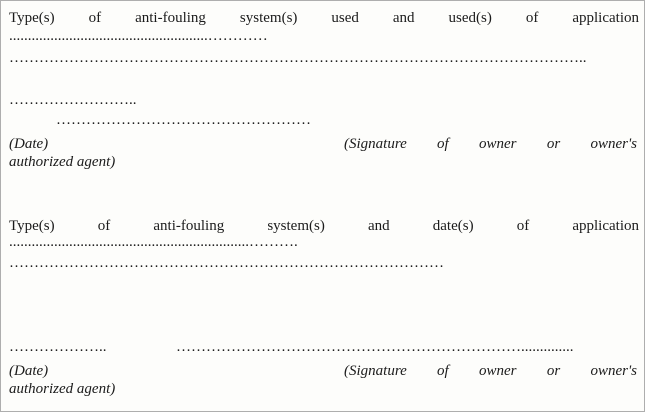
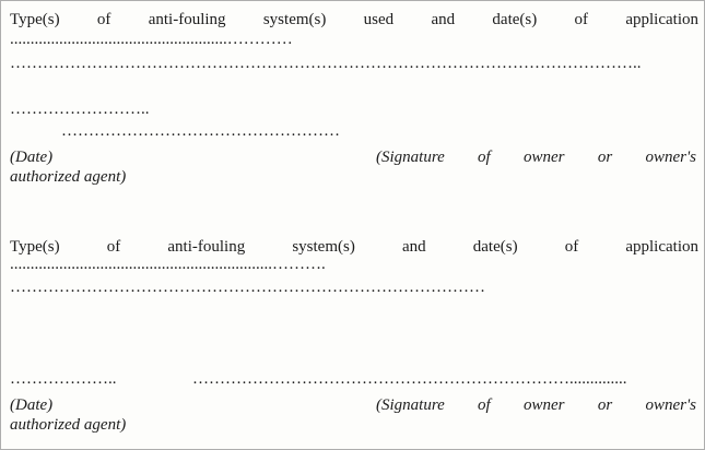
- Type(s) of anti-fouling system(s) used and used(s) of application
+ Type(s) of anti-fouling system(s) used and date(s) of application
  .....................................................…………
  ……………………………………………………………………………………………………..
  ……………………..
  ……………………………………………
  (Date)
  (Signature of owner or owner's
  authorized agent)
  Type(s) of anti-fouling system(s) and date(s) of application
  ................................................................……….
  ……………………………………………………………………………
  ………………..
  ……………………………………………………………..............
  (Date)
  (Signature of owner or owner's
  authorized agent)
